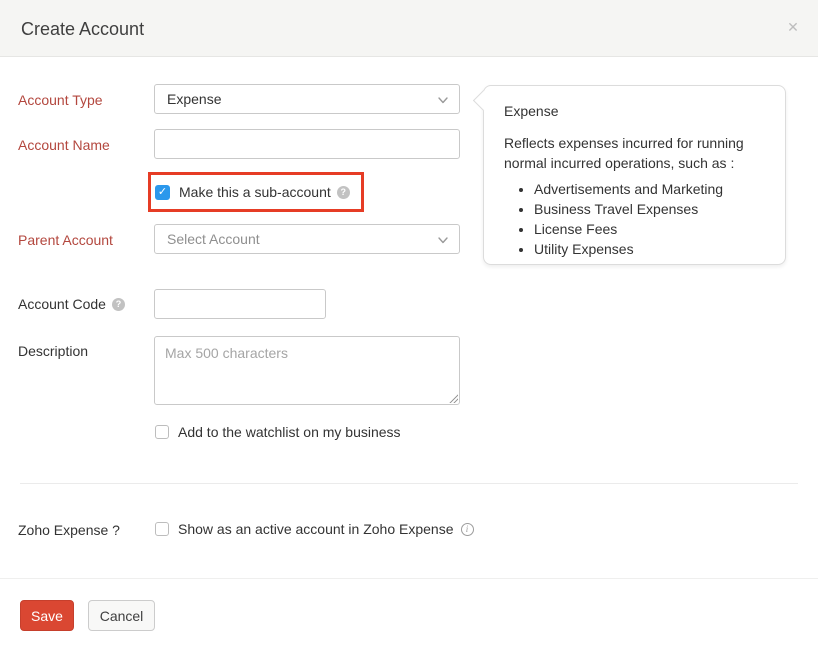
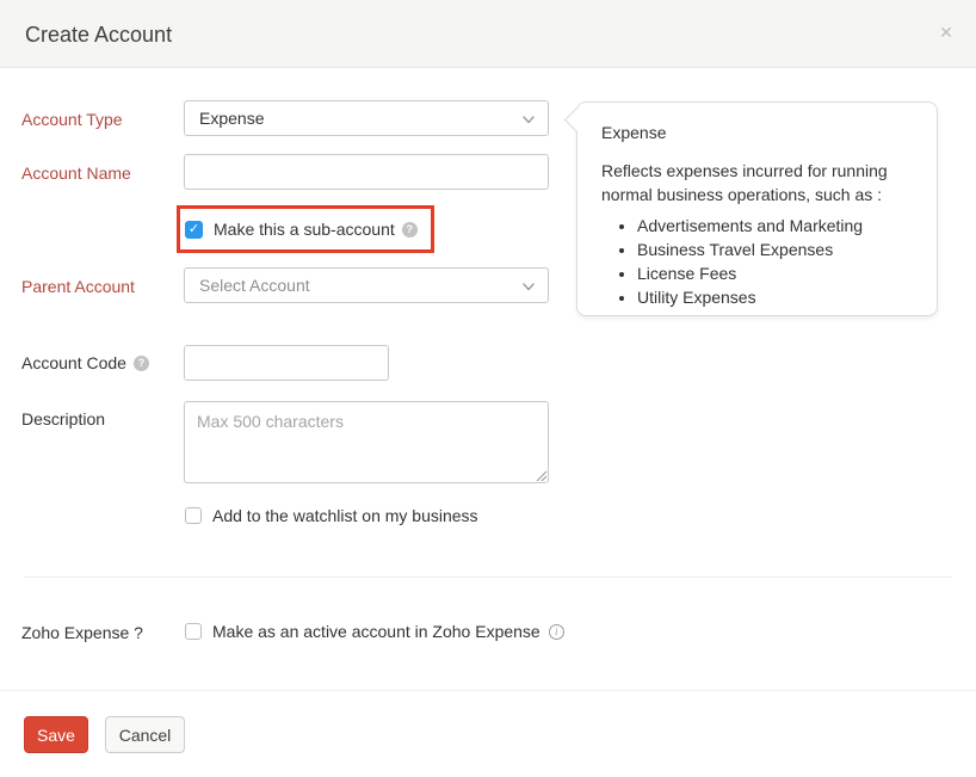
  Create Account
  ✕
  Account Type
  Expense
  Account Name
  ✓
  Make this a sub-account
  ?
  Parent Account
  Select Account
  Account Code
  ?
  Description
  Max 500 characters
  Add to the watchlist on my business
  Zoho Expense ?
- Show as an active account in Zoho Expense
+ Make as an active account in Zoho Expense
  i
  Save
  Cancel
  Expense
- Reflects expenses incurred for running normal incurred operations, such as :
+ Reflects expenses incurred for running normal business operations, such as :
  Advertisements and Marketing
  Business Travel Expenses
  License Fees
  Utility Expenses
